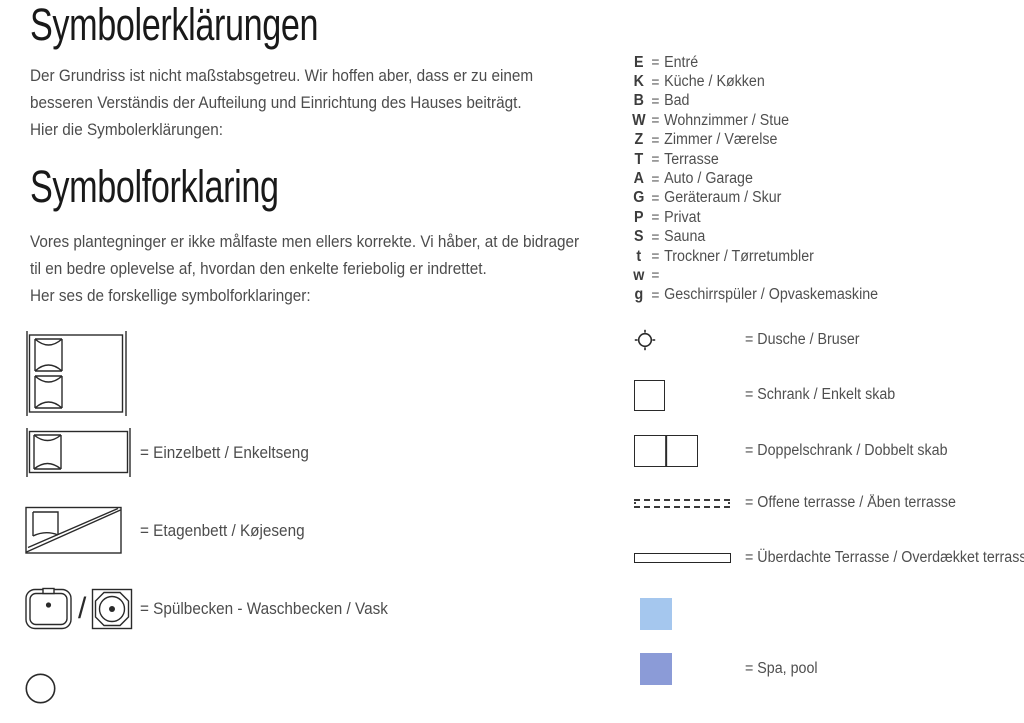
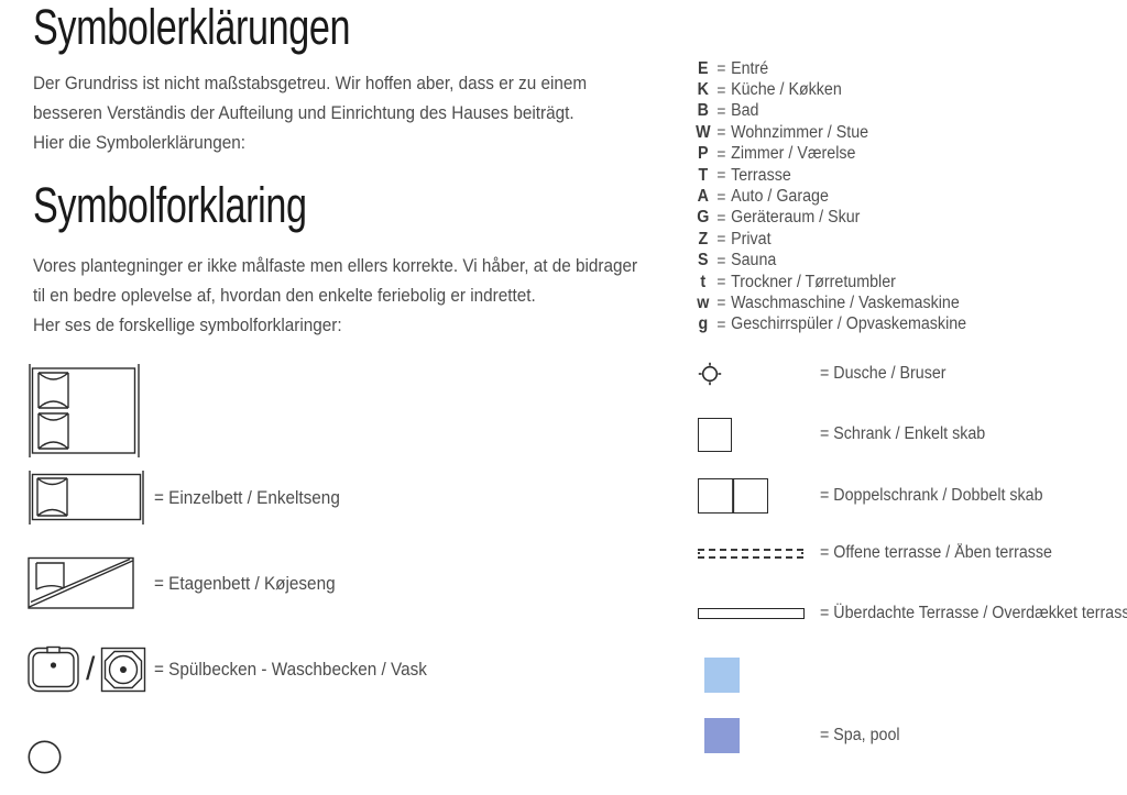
  Symbolerklärungen
  Der Grundriss ist nicht maßstabsgetreu. Wir hoffen aber, dass er zu einem
  besseren Verständis der Aufteilung und Einrichtung des Hauses beiträgt.
  Hier die Symbolerklärungen:
  Symbolforklaring
  Vores plantegninger er ikke målfaste men ellers korrekte. Vi håber, at de bidrager
  til en bedre oplevelse af, hvordan den enkelte feriebolig er indrettet.
  Her ses de forskellige symbolforklaringer:
  E
  =
  Entré
  K
  =
  Küche / Køkken
  B
  =
  Bad
  W
  =
  Wohnzimmer / Stue
- Z
+ P
  =
  Zimmer / Værelse
  T
  =
  Terrasse
  A
  =
  Auto / Garage
  G
  =
  Geräteraum / Skur
- P
+ Z
  =
  Privat
  S
  =
  Sauna
  t
  =
  Trockner / Tørretumbler
  w
  =
+ Waschmaschine / Vaskemaskine
  g
  =
  Geschirrspüler / Opvaskemaskine
  = Einzelbett / Enkeltseng
  = Etagenbett / Køjeseng
  /
  = Spülbecken - Waschbecken / Vask
  = Dusche / Bruser
  = Schrank / Enkelt skab
  = Doppelschrank / Dobbelt skab
  = Offene terrasse / Åben terrasse
  = Überdachte Terrasse / Overdækket terrass
  = Spa, pool
